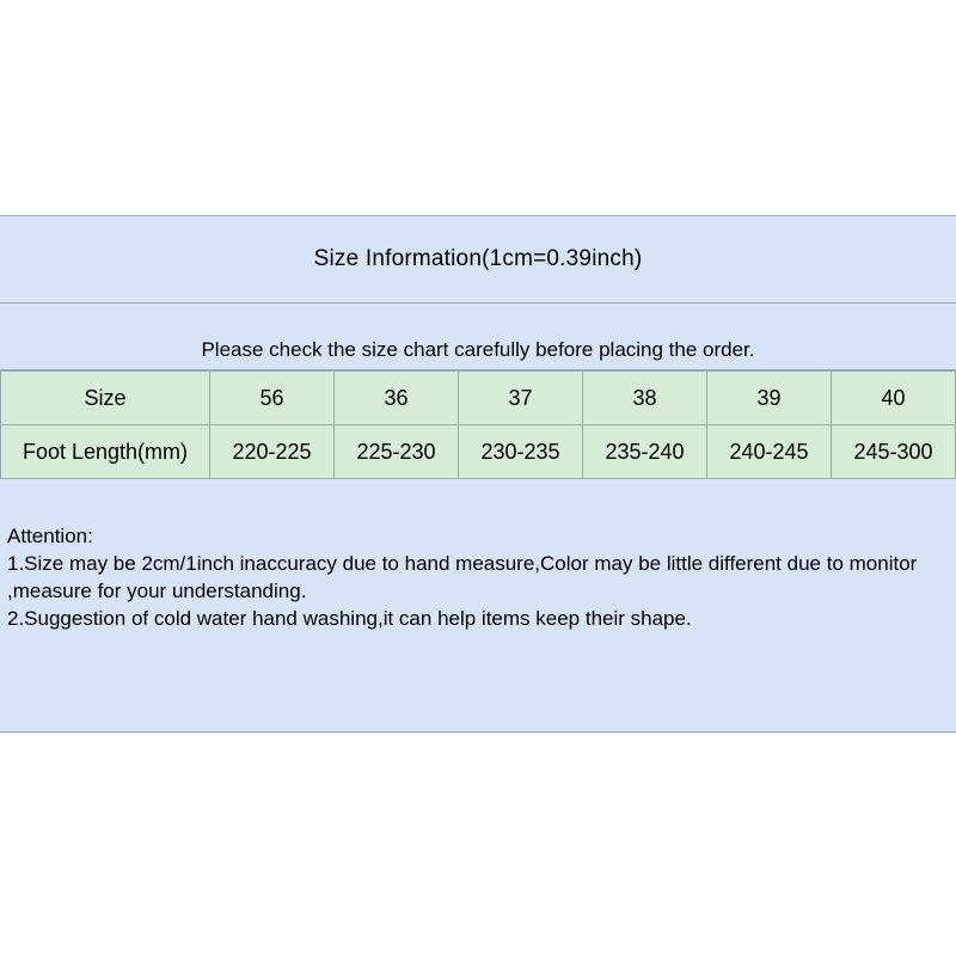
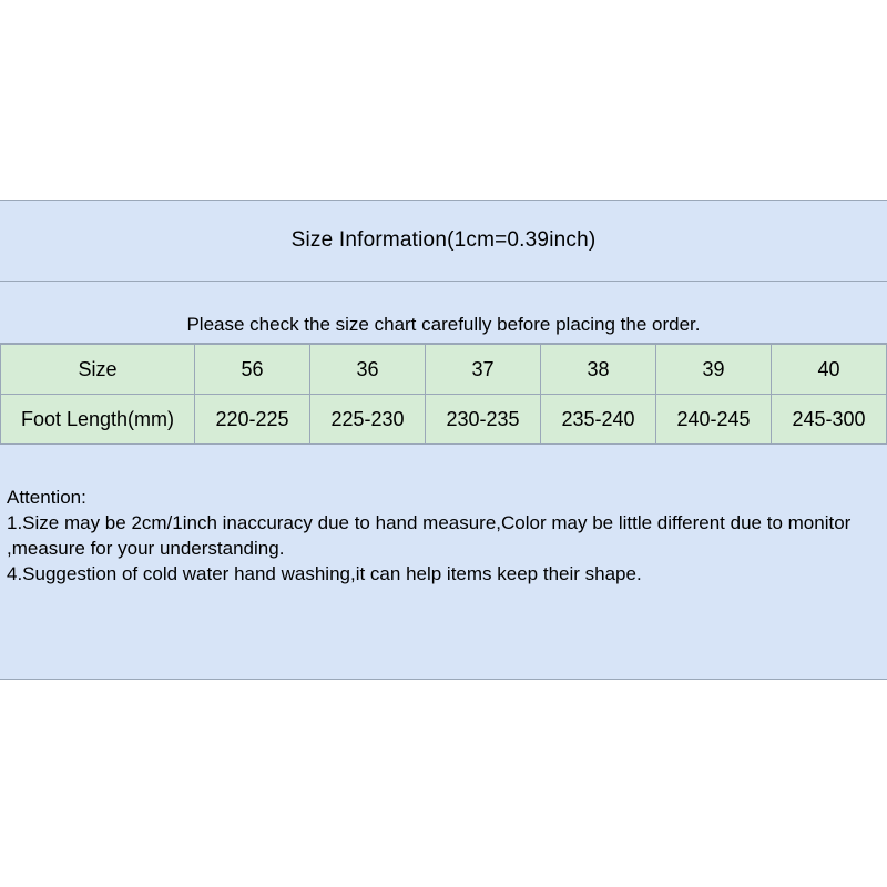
  Size Information(1cm=0.39inch)
  Please check the size chart carefully before placing the order.
  Size	56	36	37	38	39	40
  Foot Length(mm)	220-225	225-230	230-235	235-240	240-245	245-300
  Attention:
  1.Size may be 2cm/1inch inaccuracy due to hand measure,Color may be little different due to monitor ,measure for your understanding.
- 2.Suggestion of cold water hand washing,it can help items keep their shape.
+ 4.Suggestion of cold water hand washing,it can help items keep their shape.
